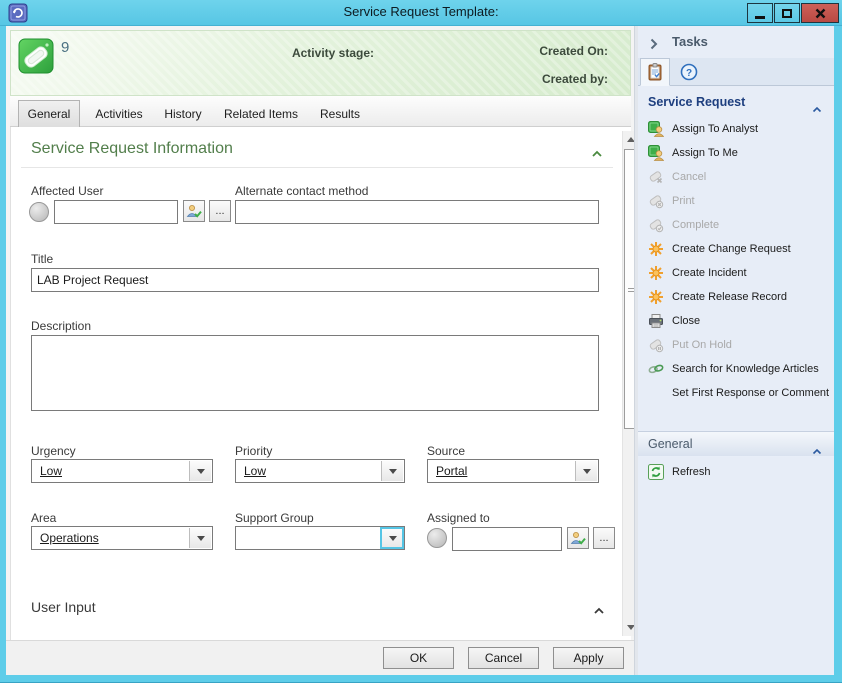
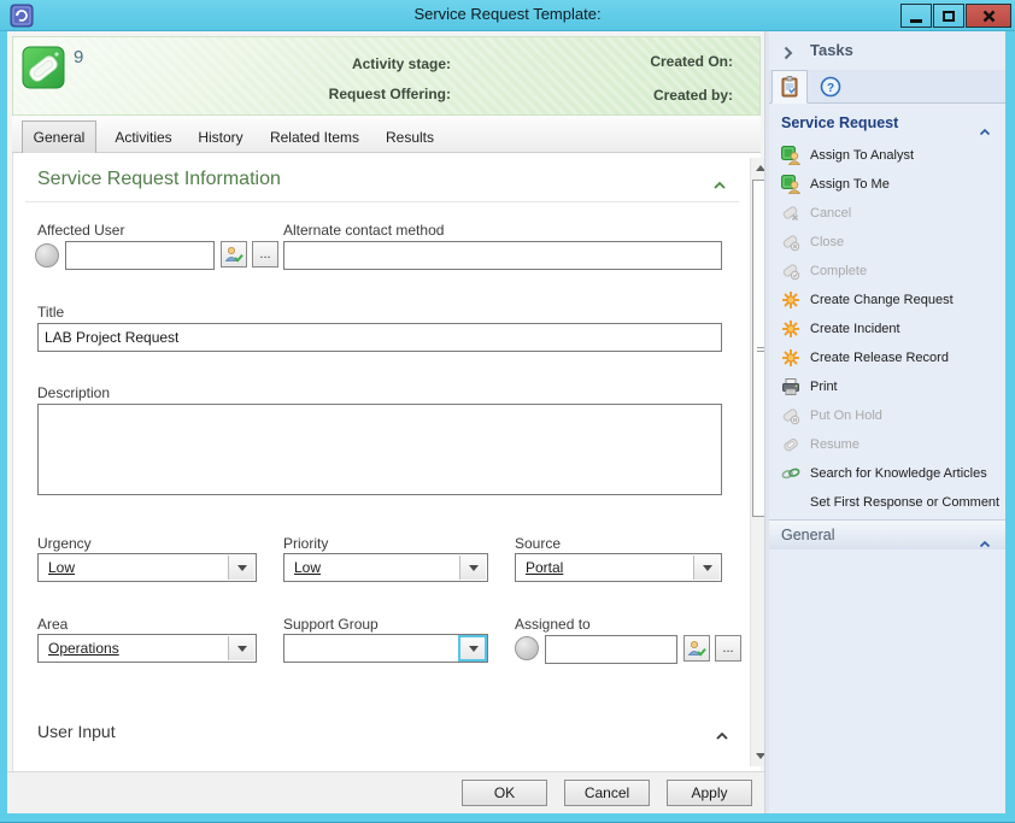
  Service Request Template:
  9
  Activity stage:
+ Request Offering:
  Created On:
  Created by:
  General
  Activities
  History
  Related Items
  Results
  Service Request Information
  Affected User
  ...
  Alternate contact method
  Title
  LAB Project Request
  Description
  Urgency
  Low
  Priority
  Low
  Source
  Portal
  Area
  Operations
  Support Group
  Assigned to
  ...
  User Input
  OK
  Cancel
  Apply
  Tasks
  ?
  Service Request
  Assign To Analyst
  Assign To Me
  Cancel
- Print
+ Close
  Complete
  Create Change Request
  Create Incident
  Create Release Record
- Close
+ Print
  Put On Hold
+ Resume
  Search for Knowledge Articles
  Set First Response or Comment
  General
- Refresh
